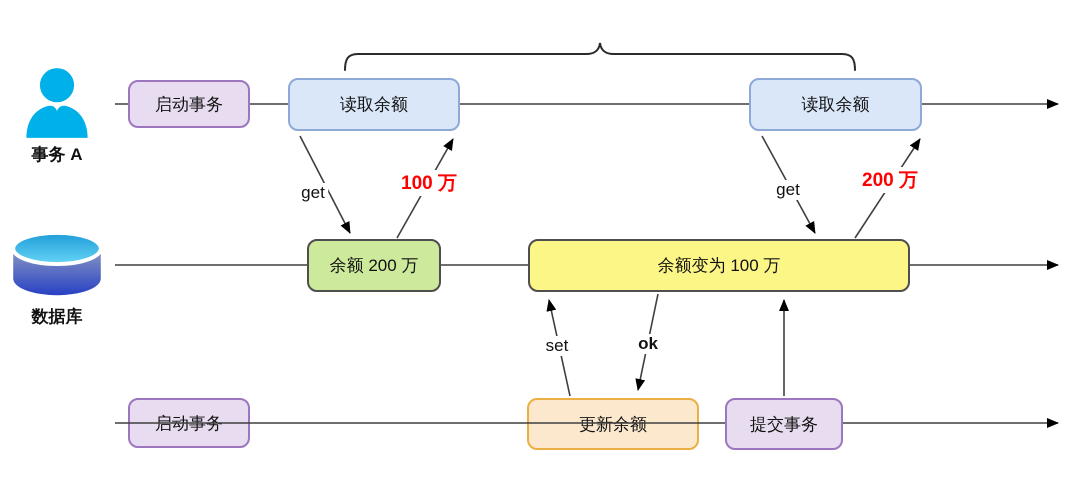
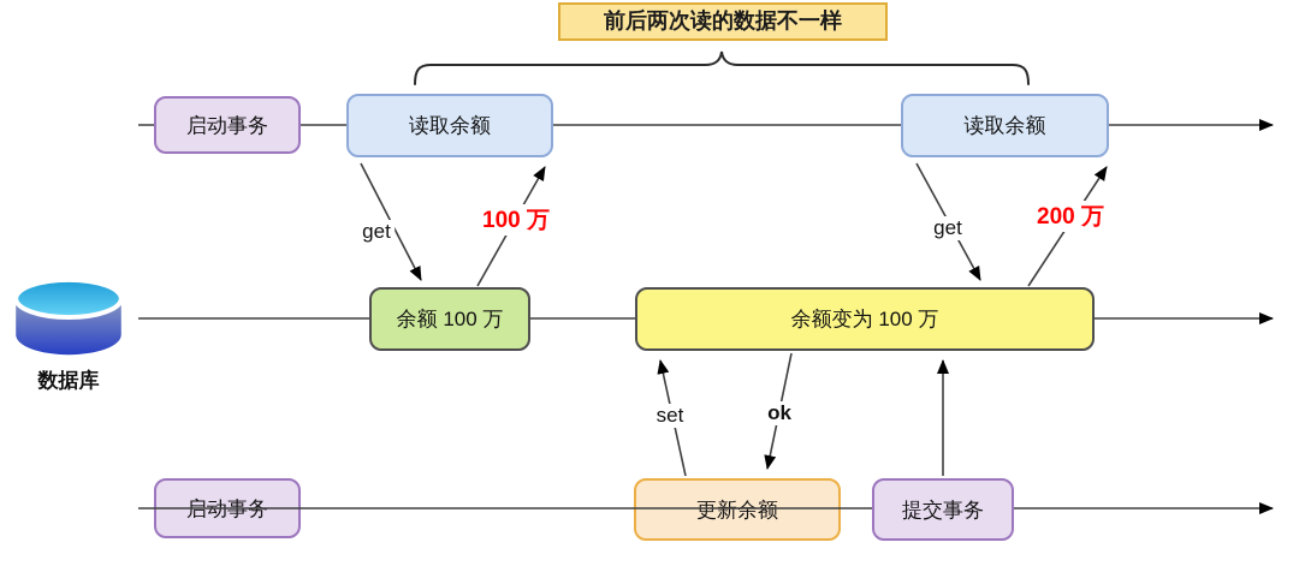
  更新余额
+ 前后两次读的数据不一样
  启动事务
  读取余额
  读取余额
- 余额 200 万
+ 余额 100 万
  余额变为 100 万
  提交事务
  get
  100 万
  get
  200 万
  set
  ok
- 事务 A
  数据库
